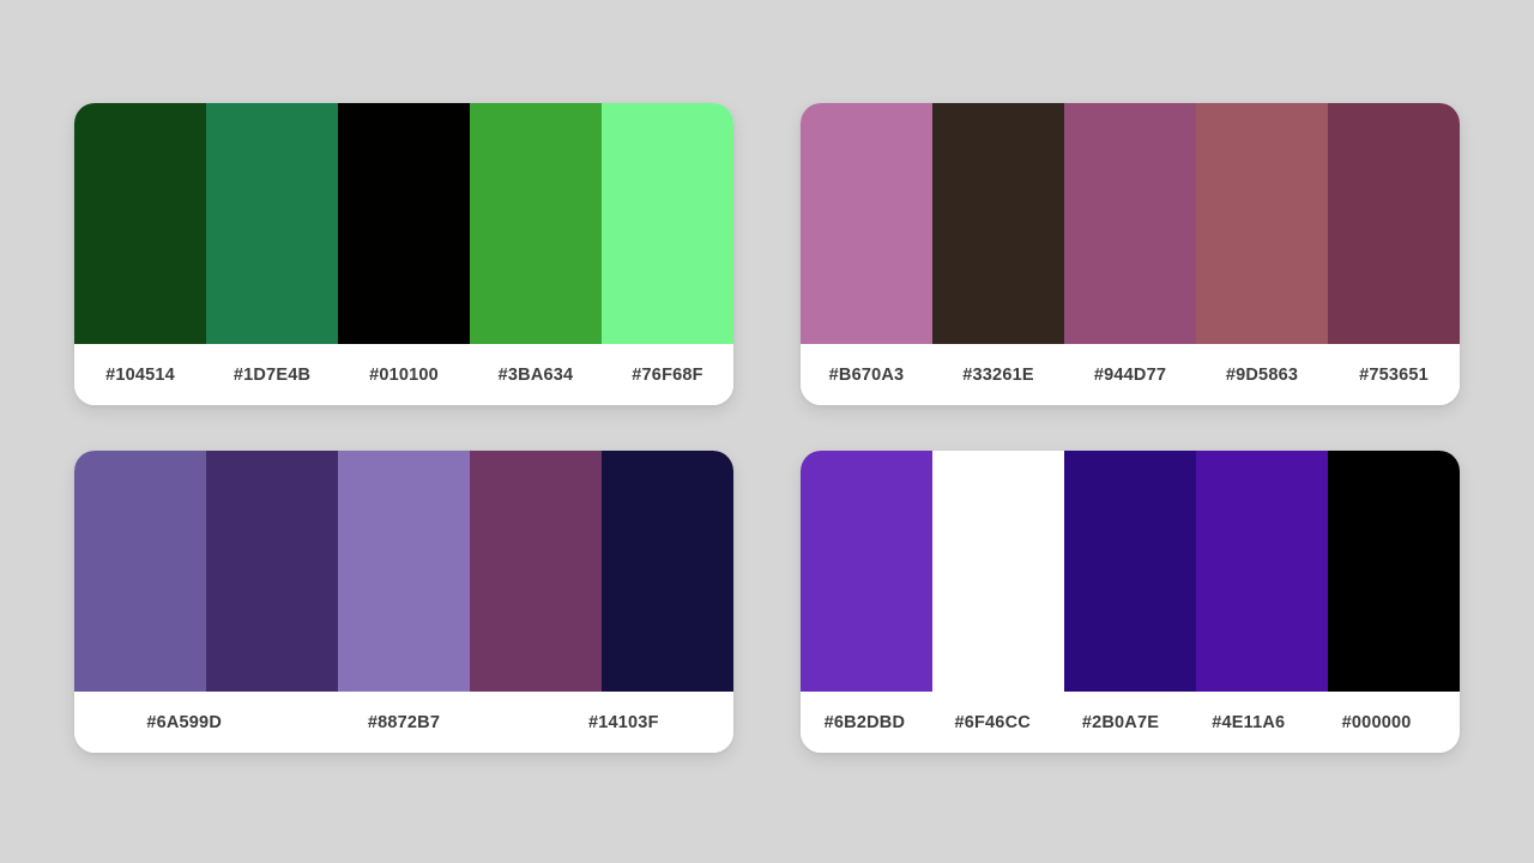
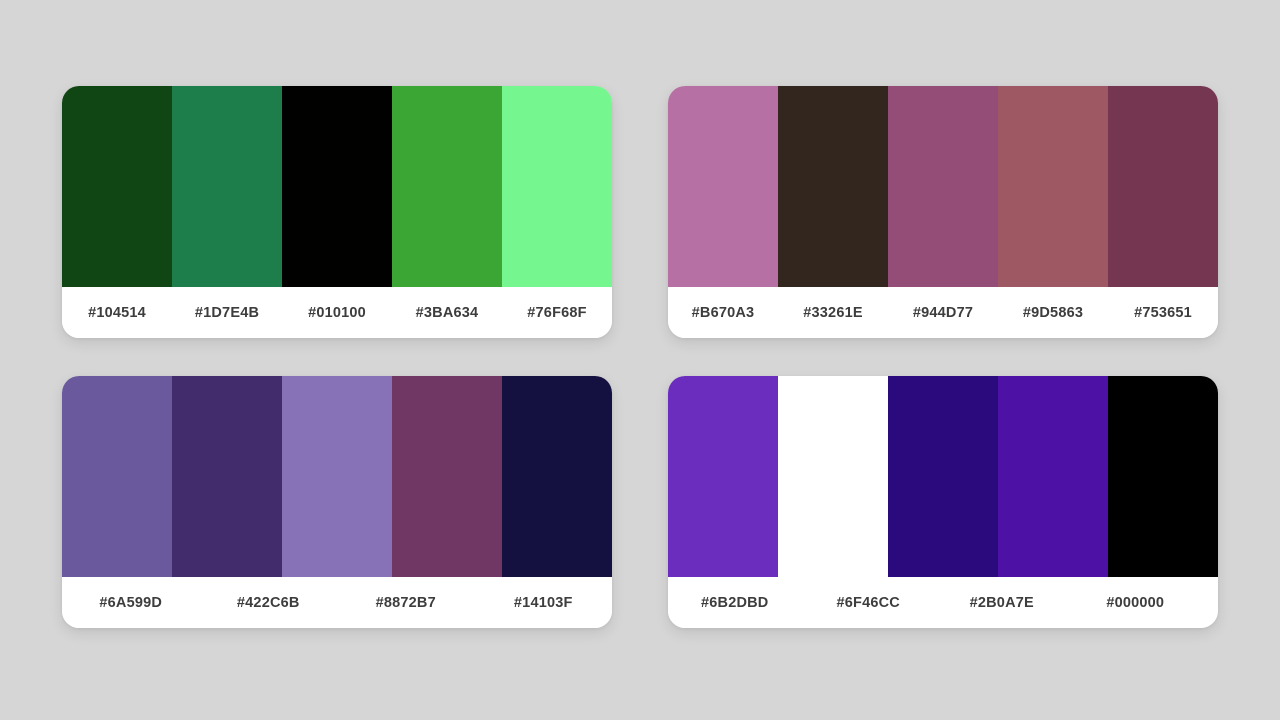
  #104514
  #1D7E4B
  #010100
  #3BA634
  #76F68F
  #B670A3
  #33261E
  #944D77
  #9D5863
  #753651
  #6A599D
+ #422C6B
  #8872B7
  #14103F
  #6B2DBD
  #6F46CC
  #2B0A7E
- #4E11A6
  #000000
